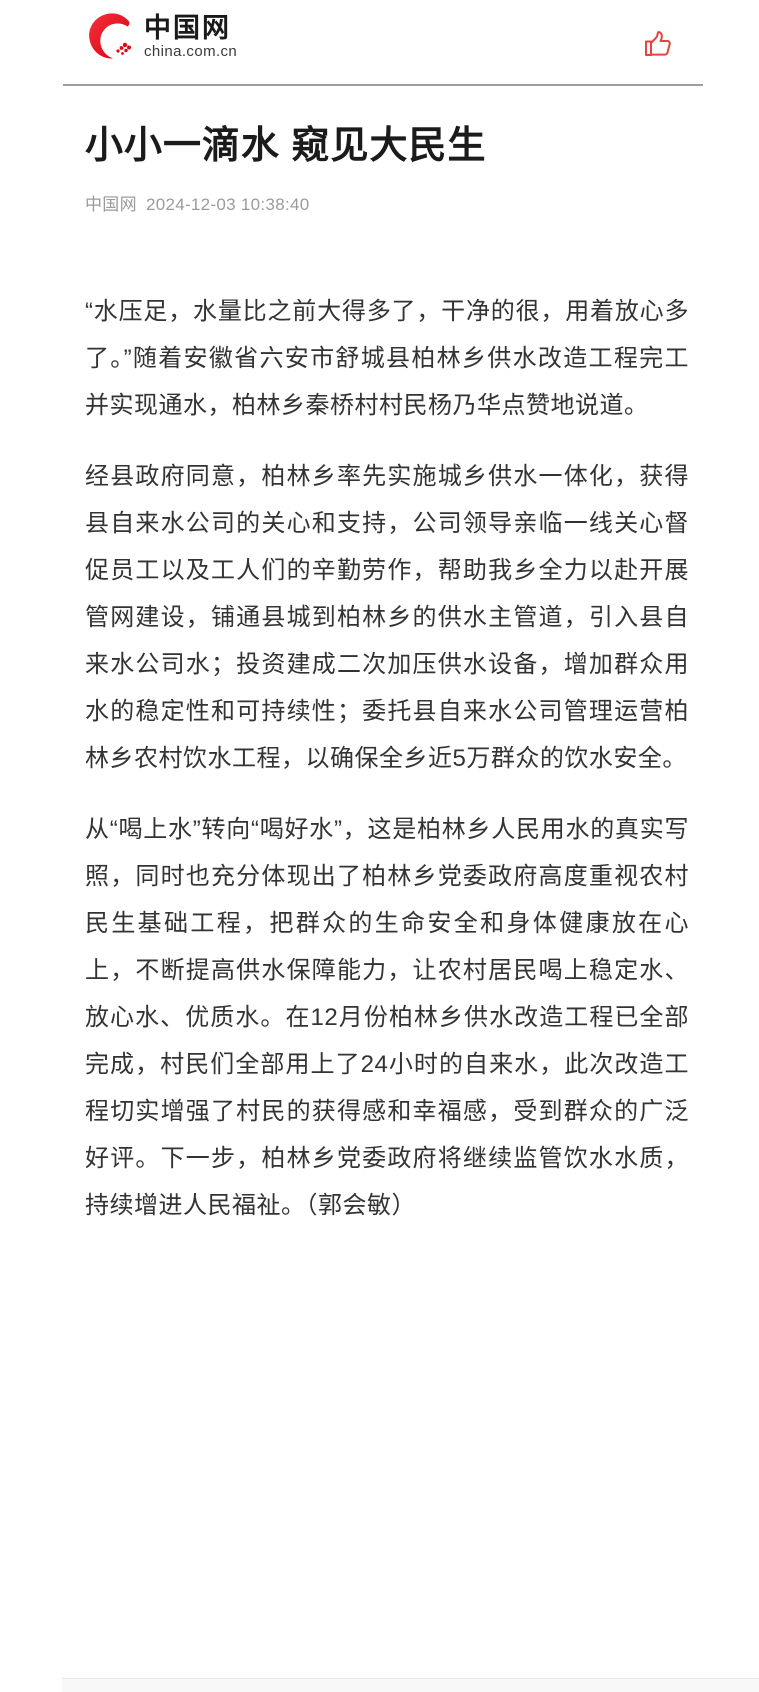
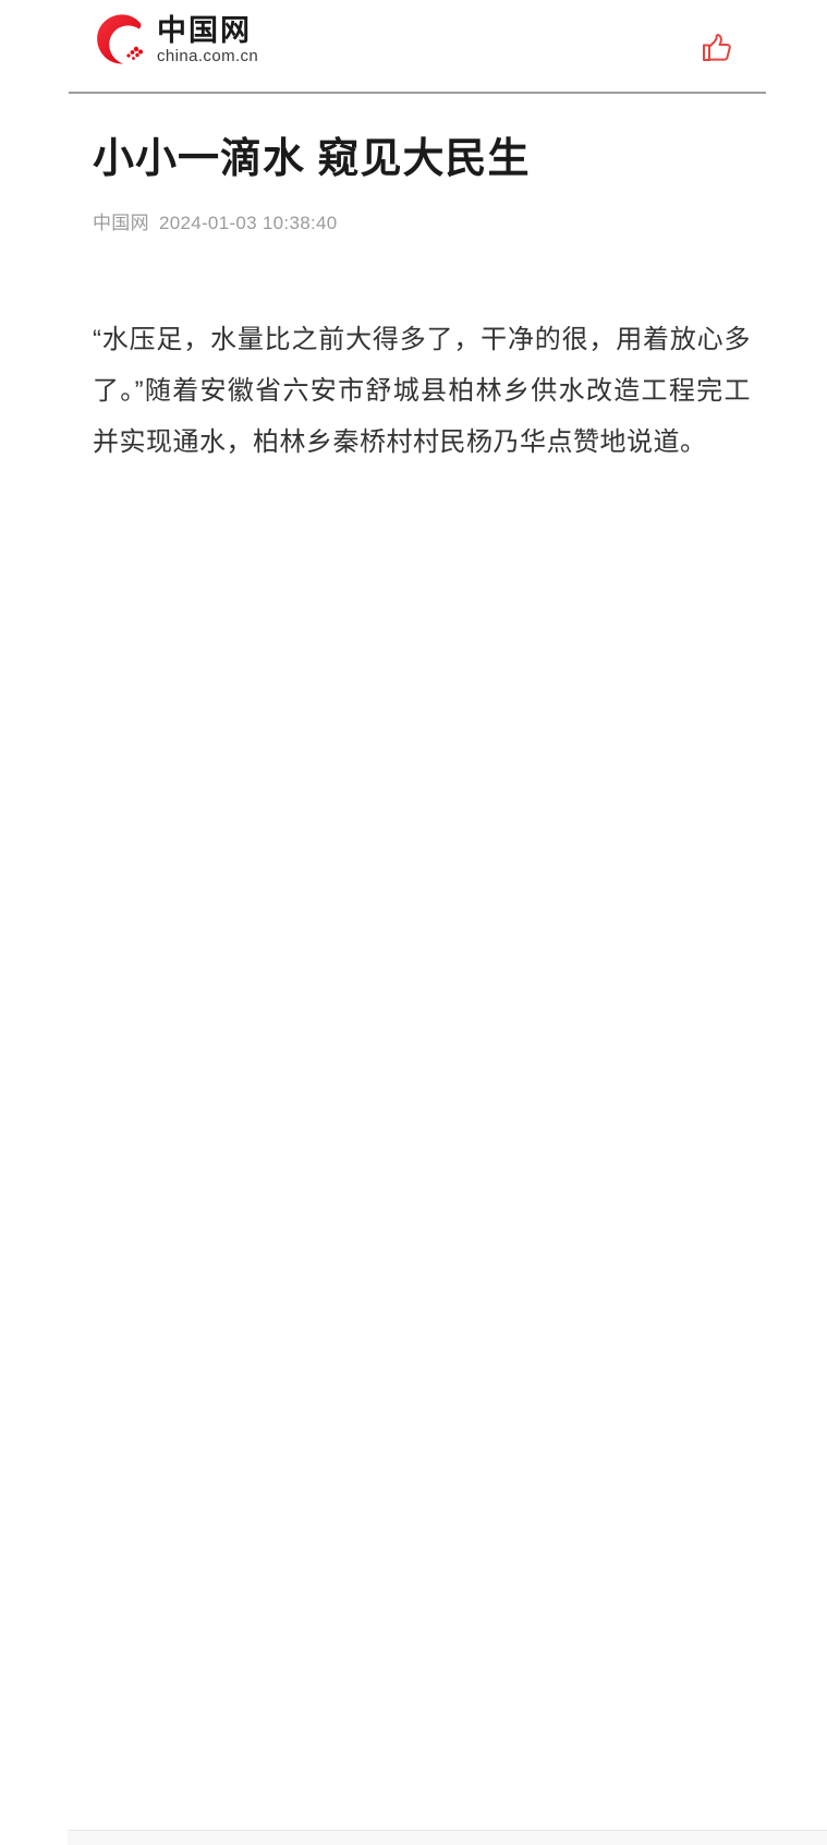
  中国网
  china.com.cn
  小小一滴水 窥见大民生
- 中国网 2024-12-03 10:38:40
+ 中国网 2024-01-03 10:38:40
  “水压足，水量比之前大得多了，干净的很，用着放心多了。”随着安徽省六安市舒城县柏林乡供水改造工程完工并实现通水，柏林乡秦桥村村民杨乃华点赞地说道。
- 经县政府同意，柏林乡率先实施城乡供水一体化，获得县自来水公司的关心和支持，公司领导亲临一线关心督促员工以及工人们的辛勤劳作，帮助我乡全力以赴开展管网建设，铺通县城到柏林乡的供水主管道，引入县自来水公司水；投资建成二次加压供水设备，增加群众用水的稳定性和可持续性；委托县自来水公司管理运营柏林乡农村饮水工程，以确保全乡近5万群众的饮水安全。
- 从“喝上水”转向“喝好水”，这是柏林乡人民用水的真实写照，同时也充分体现出了柏林乡党委政府高度重视农村民生基础工程，把群众的生命安全和身体健康放在心上，不断提高供水保障能力，让农村居民喝上稳定水、放心水、优质水。在12月份柏林乡供水改造工程已全部完成，村民们全部用上了24小时的自来水，此次改造工程切实增强了村民的获得感和幸福感，受到群众的广泛好评。下一步，柏林乡党委政府将继续监管饮水水质，持续增进人民福祉。（郭会敏）
